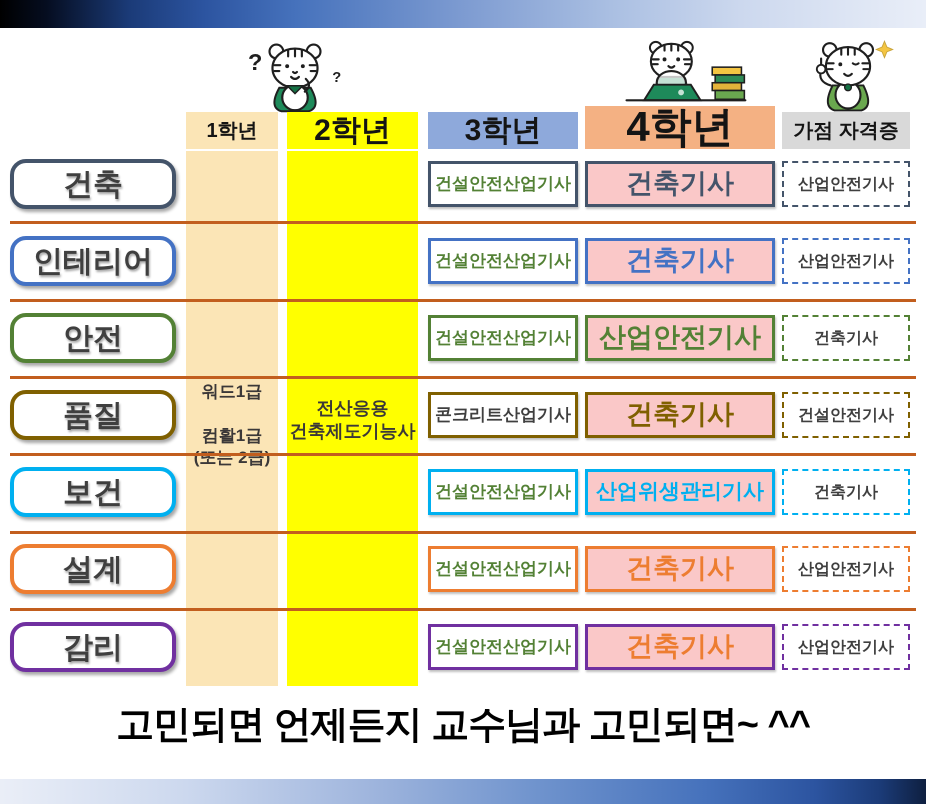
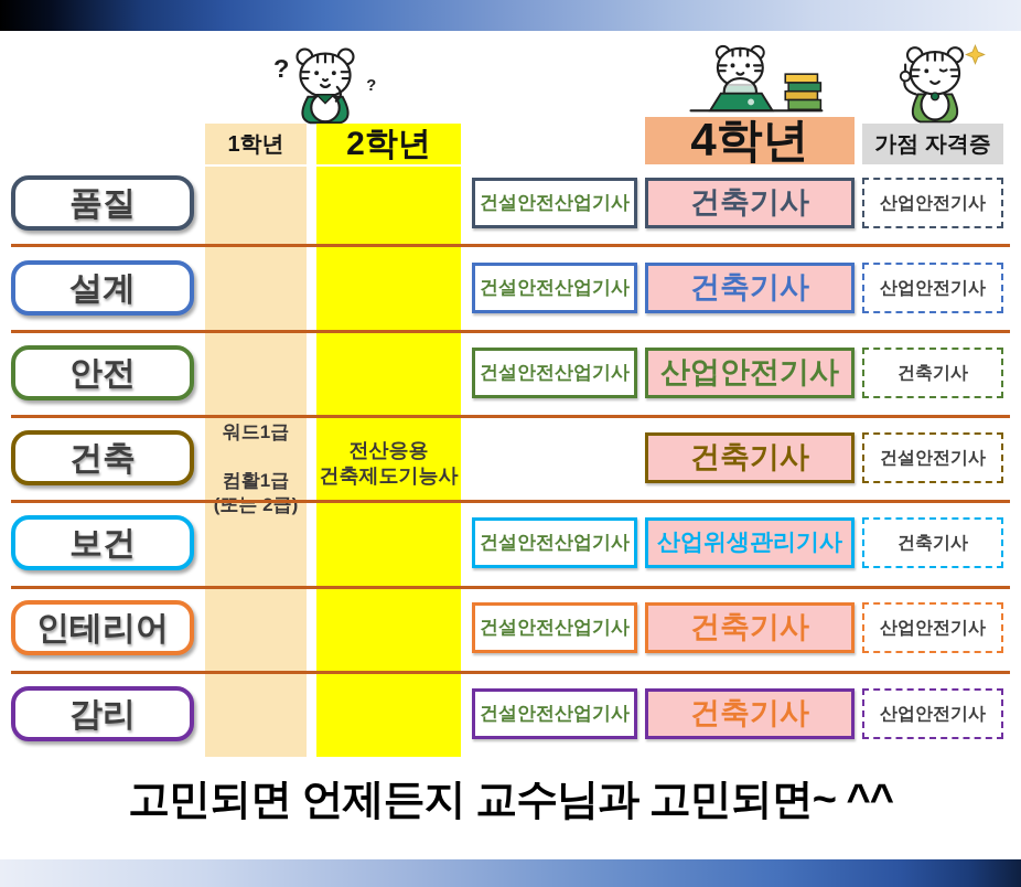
  ?
  ?
  1학년
  2학년
- 3학년
  4학년
  가점 자격증
  워드1급
  컴활1급
  (또는 2급)
  전산응용
  건축제도기능사
- 건축
+ 품질
  건설안전산업기사
  건축기사
  산업안전기사
- 인테리어
+ 설계
  건설안전산업기사
  건축기사
  산업안전기사
  안전
  건설안전산업기사
  산업안전기사
  건축기사
- 품질
+ 건축
- 콘크리트산업기사
  건축기사
  건설안전기사
  보건
  건설안전산업기사
  산업위생관리기사
  건축기사
- 설계
+ 인테리어
  건설안전산업기사
  건축기사
  산업안전기사
  감리
  건설안전산업기사
  건축기사
  산업안전기사
  고민되면 언제든지 교수님과 고민되면~ ^^
